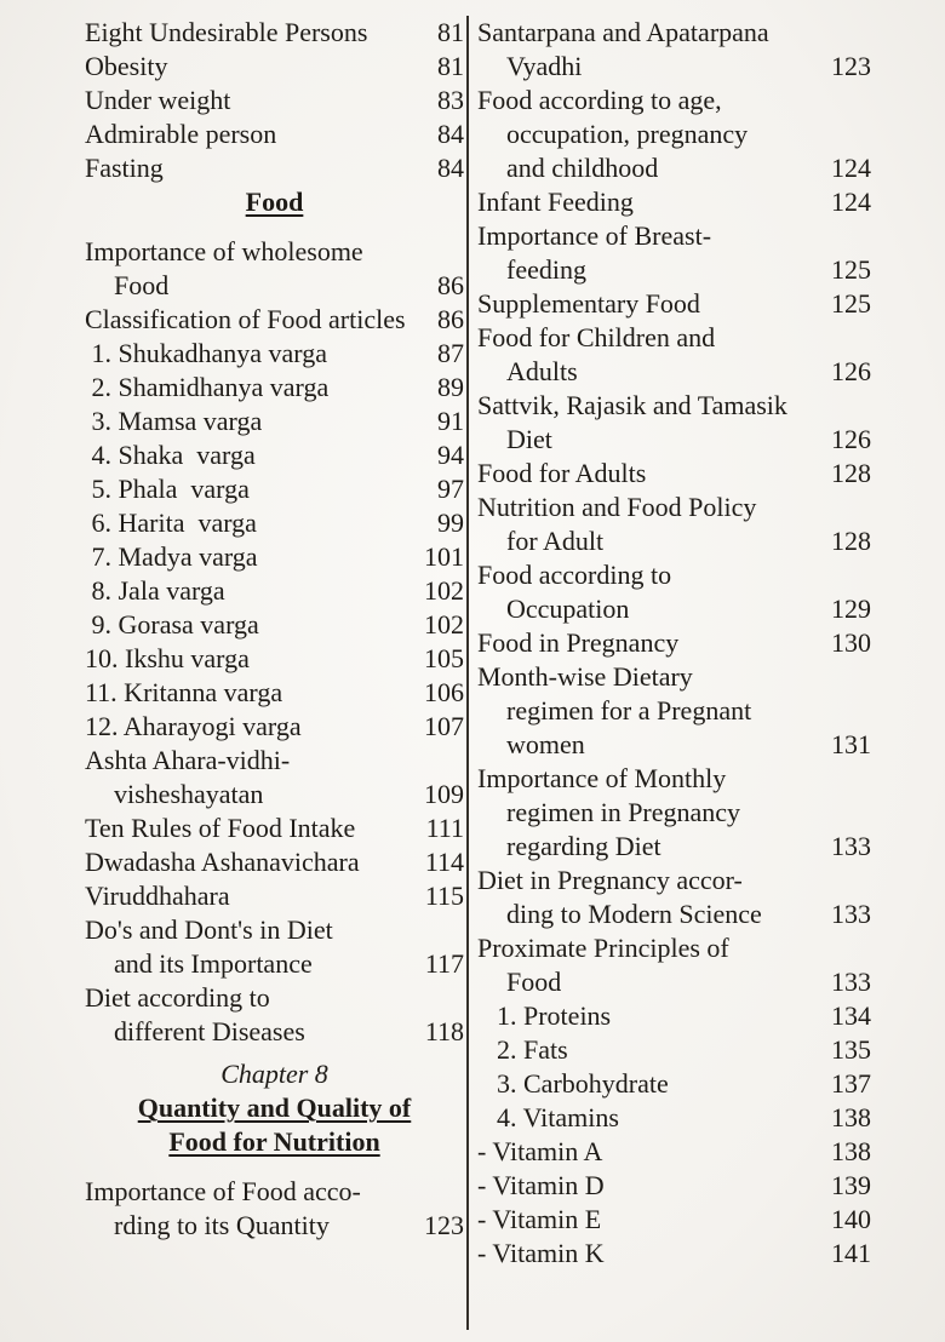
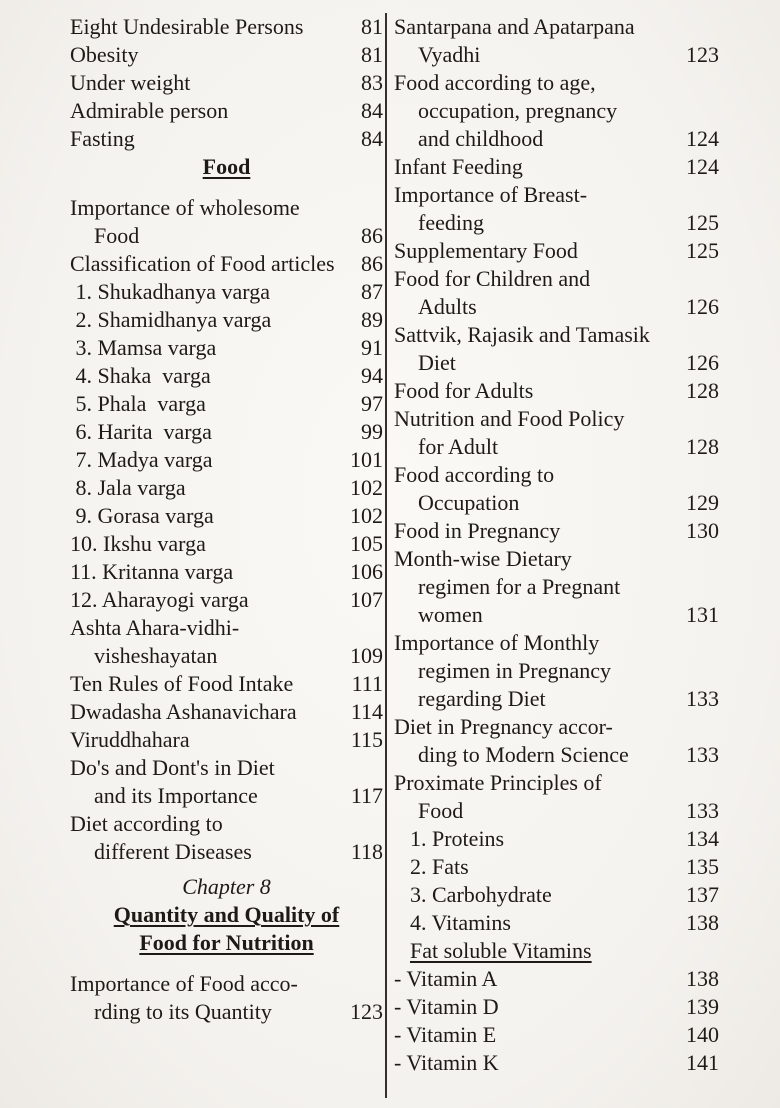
  Eight Undesirable Persons
  81
  Obesity
  81
  Under weight
  83
  Admirable person
  84
  Fasting
  84
  Food
  Importance of wholesome
  Food
  86
  Classification of Food articles
  86
  1. Shukadhanya varga
  87
  2. Shamidhanya varga
  89
  3. Mamsa varga
  91
  4. Shaka varga
  94
  5. Phala varga
  97
  6. Harita varga
  99
  7. Madya varga
  101
  8. Jala varga
  102
  9. Gorasa varga
  102
  10. Ikshu varga
  105
  11. Kritanna varga
  106
  12. Aharayogi varga
  107
  Ashta Ahara-vidhi-
  visheshayatan
  109
  Ten Rules of Food Intake
  111
  Dwadasha Ashanavichara
  114
  Viruddhahara
  115
  Do's and Dont's in Diet
  and its Importance
  117
  Diet according to
  different Diseases
  118
  Chapter 8
  Quantity and Quality of
  Food for Nutrition
  Importance of Food acco-
  rding to its Quantity
  123
  Santarpana and Apatarpana
  Vyadhi
  123
  Food according to age,
  occupation, pregnancy
  and childhood
  124
  Infant Feeding
  124
  Importance of Breast-
  feeding
  125
  Supplementary Food
  125
  Food for Children and
  Adults
  126
  Sattvik, Rajasik and Tamasik
  Diet
  126
  Food for Adults
  128
  Nutrition and Food Policy
  for Adult
  128
  Food according to
  Occupation
  129
  Food in Pregnancy
  130
  Month-wise Dietary
  regimen for a Pregnant
  women
  131
  Importance of Monthly
  regimen in Pregnancy
  regarding Diet
  133
  Diet in Pregnancy accor-
  ding to Modern Science
  133
  Proximate Principles of
  Food
  133
  1. Proteins
  134
  2. Fats
  135
  3. Carbohydrate
  137
  4. Vitamins
  138
+ Fat soluble Vitamins
  - Vitamin A
  138
  - Vitamin D
  139
  - Vitamin E
  140
  - Vitamin K
  141
